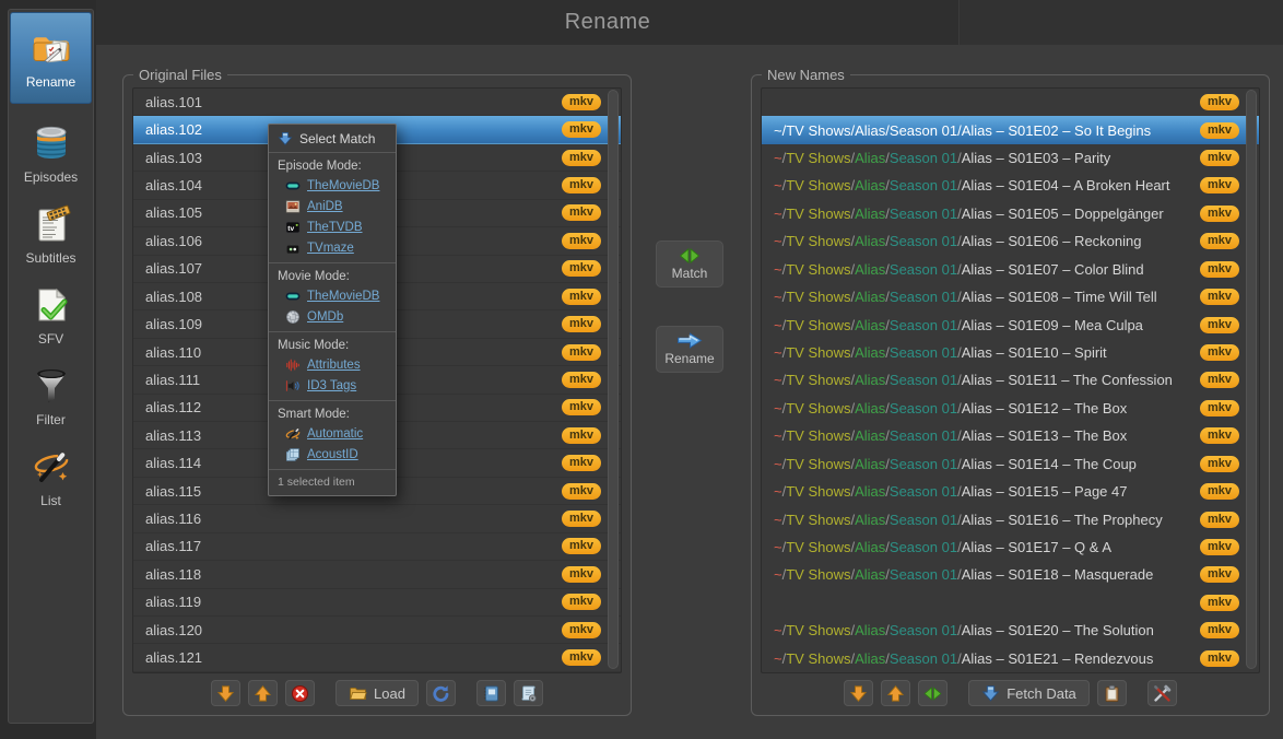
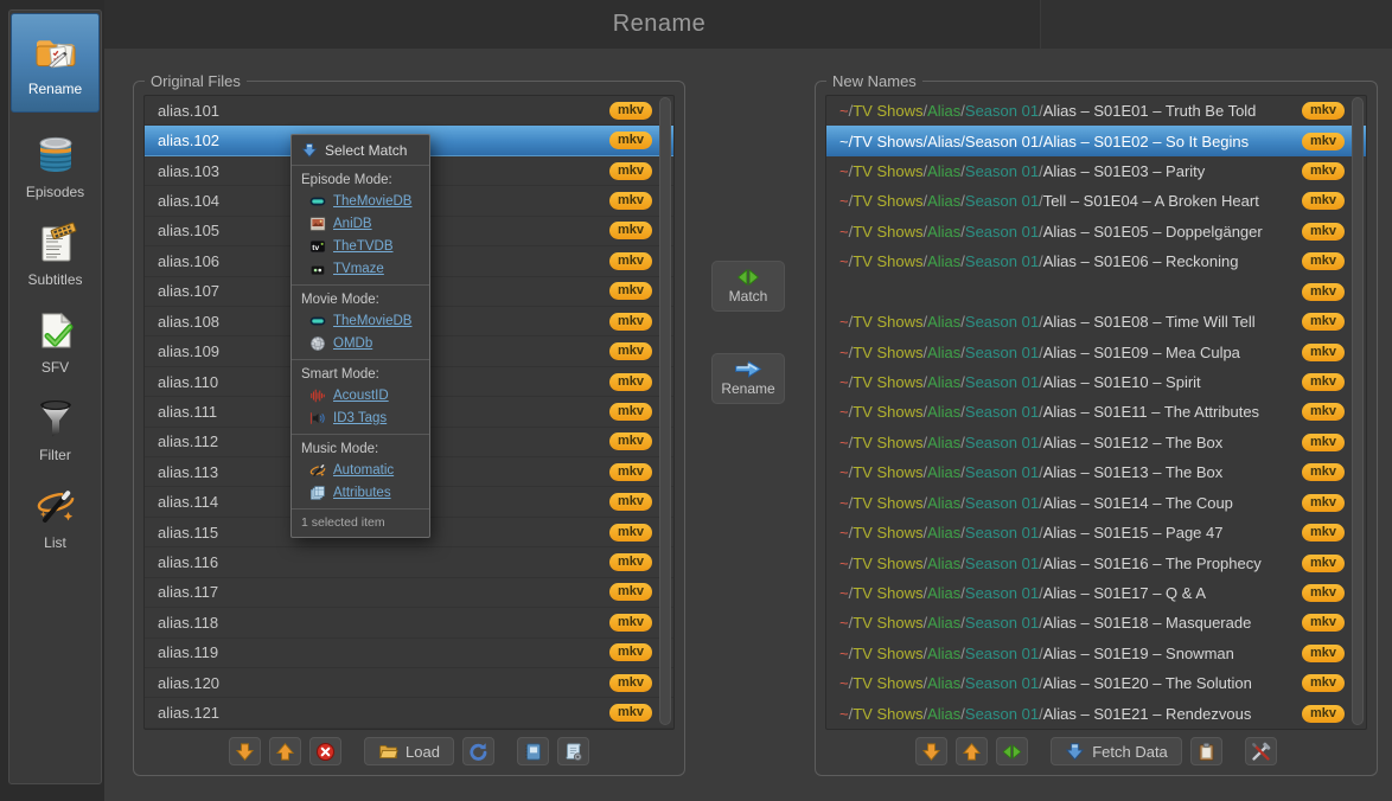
  Rename
  Rename
  Episodes
  Subtitles
  SFV
  Filter
  List
  Original Files
  alias.101
  mkv
  alias.102
  mkv
  alias.103
  mkv
  alias.104
  mkv
  alias.105
  mkv
  alias.106
  mkv
  alias.107
  mkv
  alias.108
  mkv
  alias.109
  mkv
  alias.110
  mkv
  alias.111
  mkv
  alias.112
  mkv
  alias.113
  mkv
  alias.114
  mkv
  alias.115
  mkv
  alias.116
  mkv
  alias.117
  mkv
  alias.118
  mkv
  alias.119
  mkv
  alias.120
  mkv
  alias.121
  mkv
  Load
  Match
  Rename
  New Names
+ ~/TV Shows/Alias/Season 01/Alias – S01E01 – Truth Be Told
  mkv
  ~/TV Shows/Alias/Season 01/Alias – S01E02 – So It Begins
  mkv
  ~/TV Shows/Alias/Season 01/Alias – S01E03 – Parity
  mkv
- ~/TV Shows/Alias/Season 01/Alias – S01E04 – A Broken Heart
+ ~/TV Shows/Alias/Season 01/Tell – S01E04 – A Broken Heart
  mkv
  ~/TV Shows/Alias/Season 01/Alias – S01E05 – Doppelgänger
  mkv
  ~/TV Shows/Alias/Season 01/Alias – S01E06 – Reckoning
  mkv
- ~/TV Shows/Alias/Season 01/Alias – S01E07 – Color Blind
  mkv
  ~/TV Shows/Alias/Season 01/Alias – S01E08 – Time Will Tell
  mkv
  ~/TV Shows/Alias/Season 01/Alias – S01E09 – Mea Culpa
  mkv
  ~/TV Shows/Alias/Season 01/Alias – S01E10 – Spirit
  mkv
- ~/TV Shows/Alias/Season 01/Alias – S01E11 – The Confession
+ ~/TV Shows/Alias/Season 01/Alias – S01E11 – The Attributes
  mkv
  ~/TV Shows/Alias/Season 01/Alias – S01E12 – The Box
  mkv
  ~/TV Shows/Alias/Season 01/Alias – S01E13 – The Box
  mkv
  ~/TV Shows/Alias/Season 01/Alias – S01E14 – The Coup
  mkv
  ~/TV Shows/Alias/Season 01/Alias – S01E15 – Page 47
  mkv
  ~/TV Shows/Alias/Season 01/Alias – S01E16 – The Prophecy
  mkv
  ~/TV Shows/Alias/Season 01/Alias – S01E17 – Q & A
  mkv
  ~/TV Shows/Alias/Season 01/Alias – S01E18 – Masquerade
  mkv
+ ~/TV Shows/Alias/Season 01/Alias – S01E19 – Snowman
  mkv
  ~/TV Shows/Alias/Season 01/Alias – S01E20 – The Solution
  mkv
  ~/TV Shows/Alias/Season 01/Alias – S01E21 – Rendezvous
  mkv
  Fetch Data
  Select Match
  Episode Mode:
  TheMovieDB
  AniDB
  TheTVDB
  TVmaze
  Movie Mode:
  TheMovieDB
  OMDb
- Music Mode:
+ Smart Mode:
- Attributes
+ AcoustID
  ID3 Tags
- Smart Mode:
+ Music Mode:
  Automatic
- AcoustID
+ Attributes
  1 selected item
